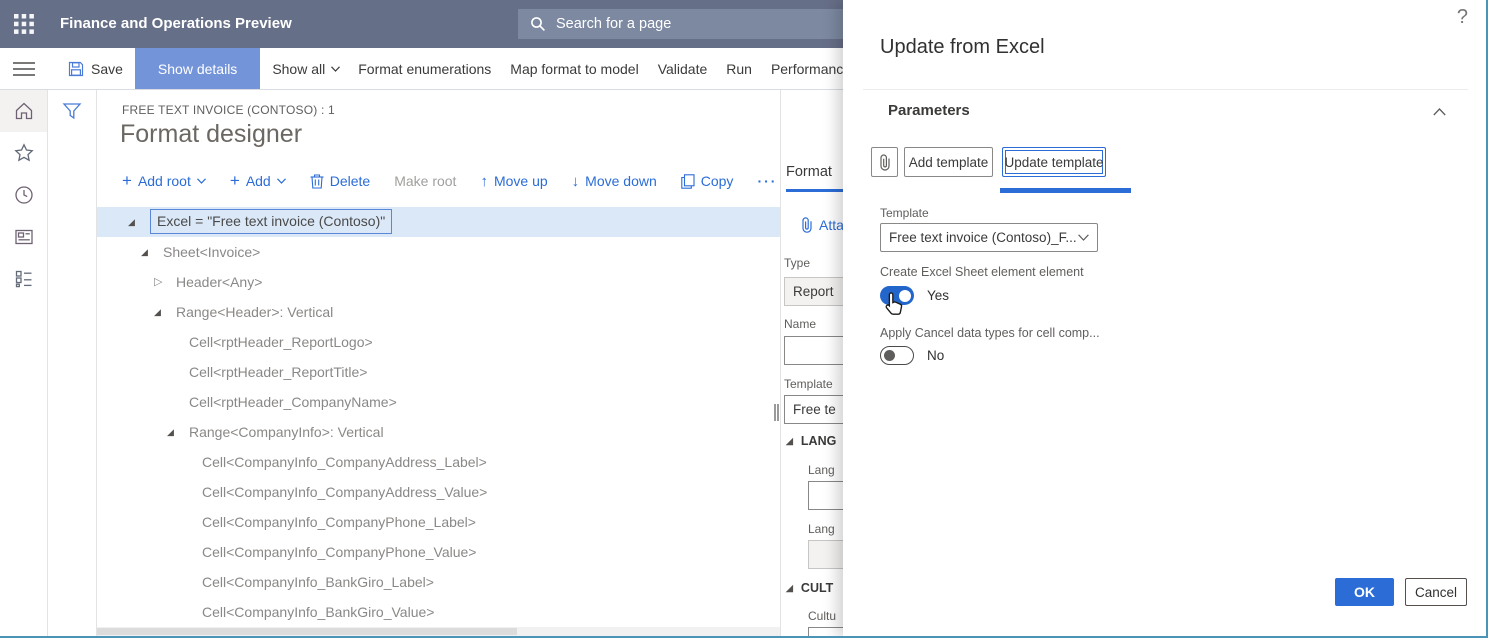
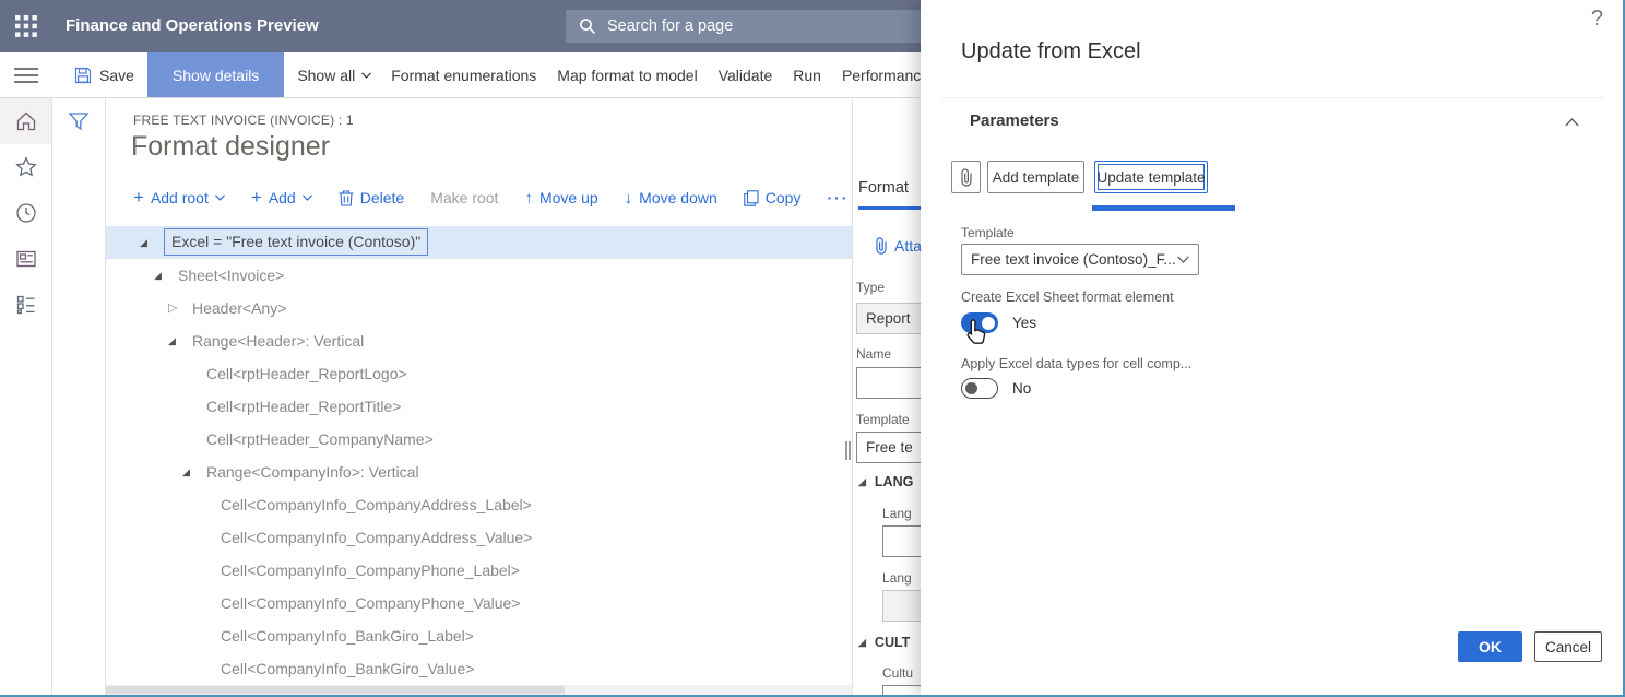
  Finance and Operations Preview
  Search for a page
  Save
  Show details
  Show all
  Format enumerations
  Map format to model
  Validate
  Run
  Performanc
- FREE TEXT INVOICE (CONTOSO) : 1
+ FREE TEXT INVOICE (INVOICE) : 1
  Format designer
  +
  Add root
  +
  Add
  Delete
  Make root
  ↑
  Move up
  ↓
  Move down
  Copy
  ···
  ◢
  Excel = "Free text invoice (Contoso)"
  ◢
  Sheet<Invoice>
  ▷
  Header<Any>
  ◢
  Range<Header>: Vertical
  Cell<rptHeader_ReportLogo>
  Cell<rptHeader_ReportTitle>
  Cell<rptHeader_CompanyName>
  ◢
  Range<CompanyInfo>: Vertical
  Cell<CompanyInfo_CompanyAddress_Label>
  Cell<CompanyInfo_CompanyAddress_Value>
  Cell<CompanyInfo_CompanyPhone_Label>
  Cell<CompanyInfo_CompanyPhone_Value>
  Cell<CompanyInfo_BankGiro_Label>
  Cell<CompanyInfo_BankGiro_Value>
  Format
  Atta
  Type
  Report
  Name
  Template
  Free te
  ◢
  LANG
  Lang
  Lang
  ◢
  CULT
  Cultu
  ?
  Update from Excel
  Parameters
  Add template
  Update template
  Template
  Free text invoice (Contoso)_F...
- Create Excel Sheet element element
+ Create Excel Sheet format element
  Yes
- Apply Cancel data types for cell comp...
+ Apply Excel data types for cell comp...
  No
  OK
  Cancel
